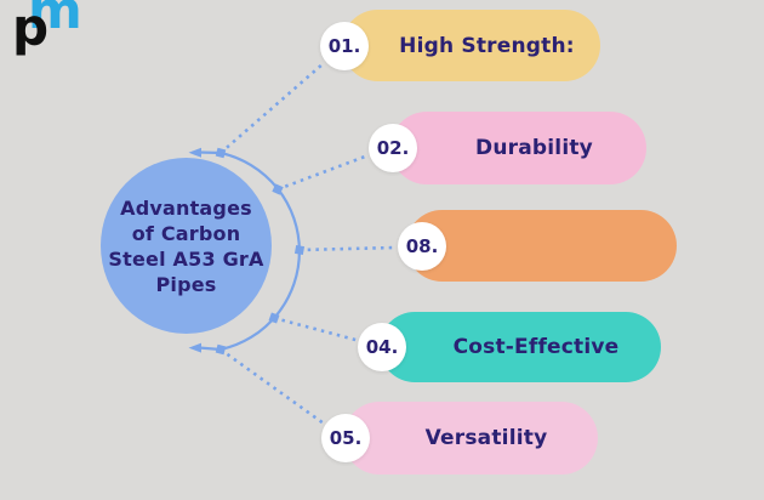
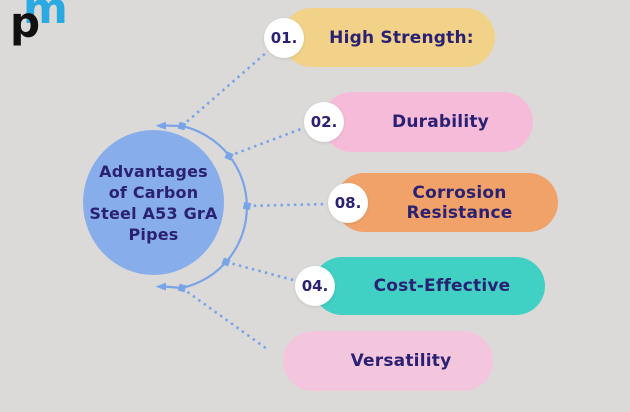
  m
  p
  Advantages
  of Carbon
  Steel A53 GrA
  Pipes
  01.
  High Strength:
  02.
  Durability
  08.
+ Corrosion Resistance
  04.
  Cost-Effective
- 05.
  Versatility
